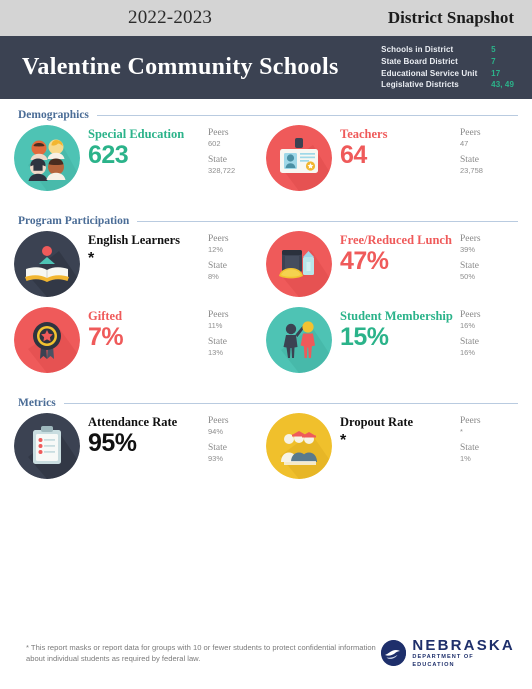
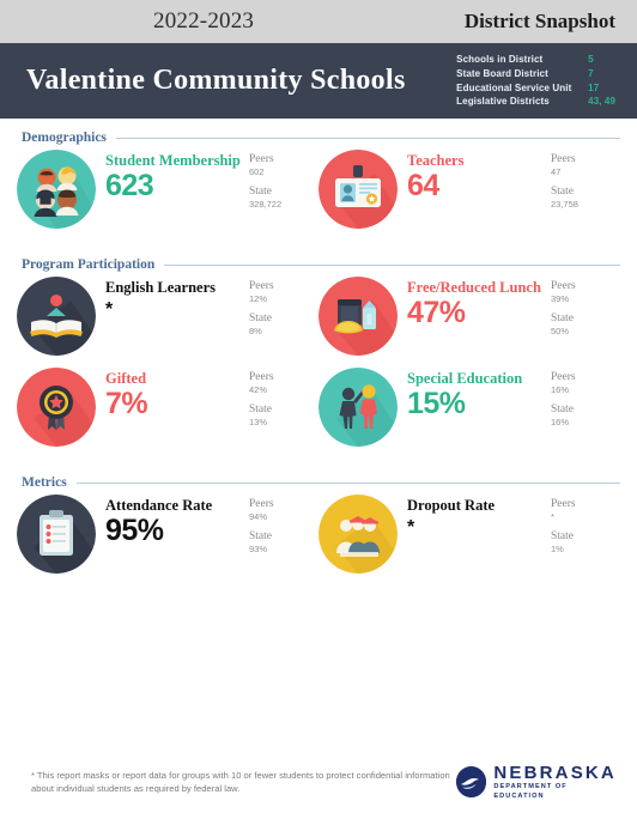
  2022-2023
  District Snapshot
  Valentine Community Schools
  Schools in District
  5
  State Board District
  7
  Educational Service Unit
  17
  Legislative Districts
  43, 49
  Demographics
- Special Education
+ Student Membership
  623
  Peers
  602
  State
  328,722
  Teachers
  64
  Peers
  47
  State
  23,758
  Program Participation
  English Learners
  *
  Peers
  12%
  State
  8%
  Free/Reduced Lunch
  47%
  Peers
  39%
  State
  50%
  Gifted
  7%
  Peers
- 11%
+ 42%
  State
  13%
- Student Membership
+ Special Education
  15%
  Peers
  16%
  State
  16%
  Metrics
  Attendance Rate
  95%
  Peers
  94%
  State
  93%
  Dropout Rate
  *
  Peers
  *
  State
  1%
  * This report masks or report data for groups with 10 or fewer students to protect confidential information about individual students as required by federal law.
  NEBRASKA
